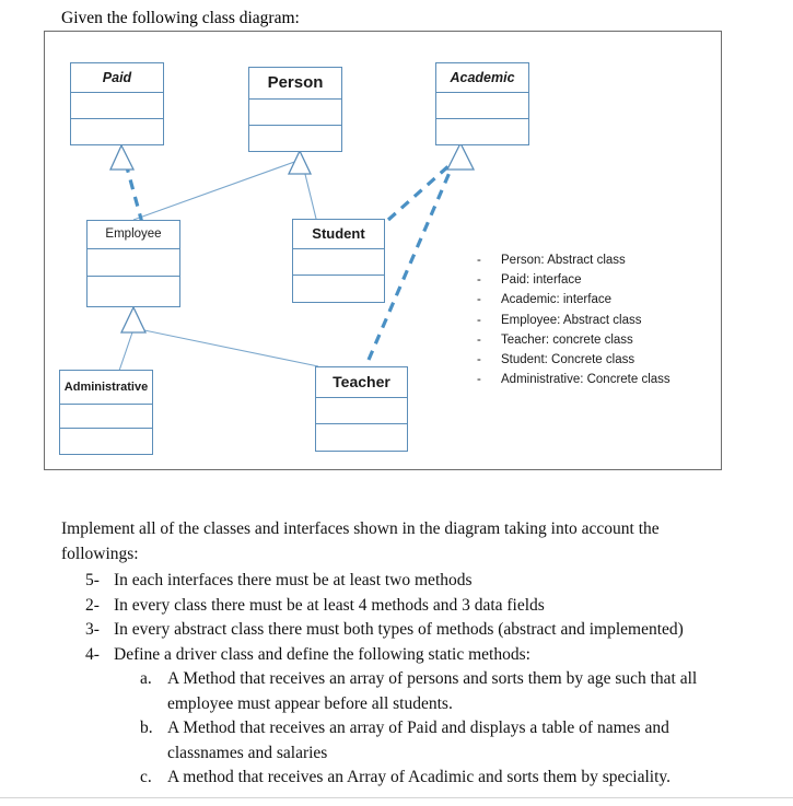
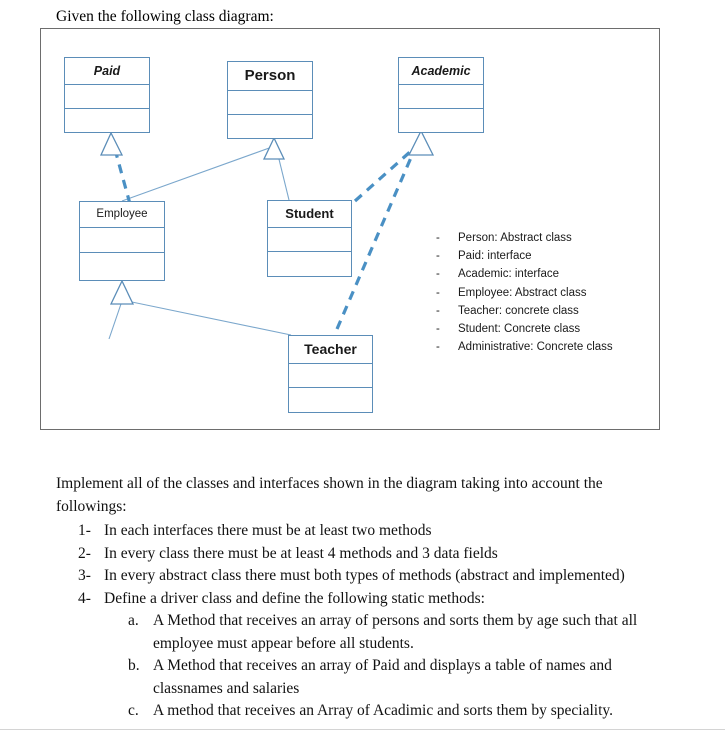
  Given the following class diagram:
  Paid
  Person
  Academic
  Employee
  Student
- Administrative
  Teacher
  -
  Person: Abstract class
  -
  Paid: interface
  -
  Academic: interface
  -
  Employee: Abstract class
  -
  Teacher: concrete class
  -
  Student: Concrete class
  -
  Administrative: Concrete class
  Implement all of the classes and interfaces shown in the diagram taking into account the
  followings:
- 5-
+ 1-
  In each interfaces there must be at least two methods
  2-
  In every class there must be at least 4 methods and 3 data fields
  3-
  In every abstract class there must both types of methods (abstract and implemented)
  4-
  Define a driver class and define the following static methods:
  a.
  A Method that receives an array of persons and sorts them by age such that all employee must appear before all students.
  b.
  A Method that receives an array of Paid and displays a table of names and classnames and salaries
  c.
  A method that receives an Array of Acadimic and sorts them by speciality.
